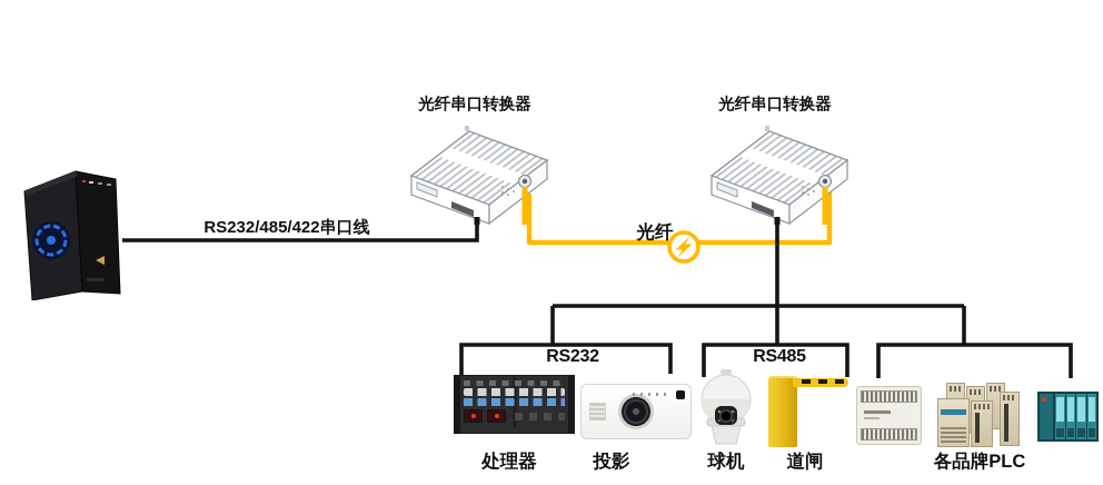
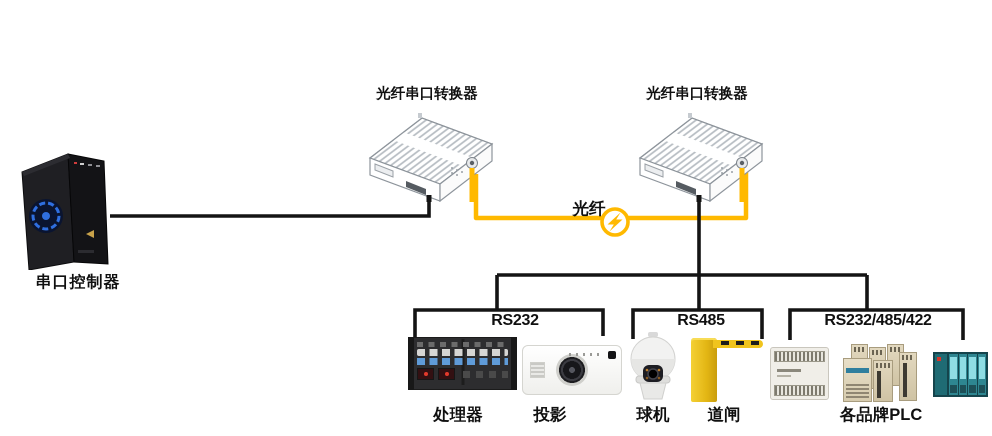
+ 串口控制器
  光纤串口转换器
  光纤串口转换器
- RS232/485/422串口线
  光纤
  RS232
  RS485
+ RS232/485/422
  处理器
  投影
  球机
  道闸
  各品牌PLC
